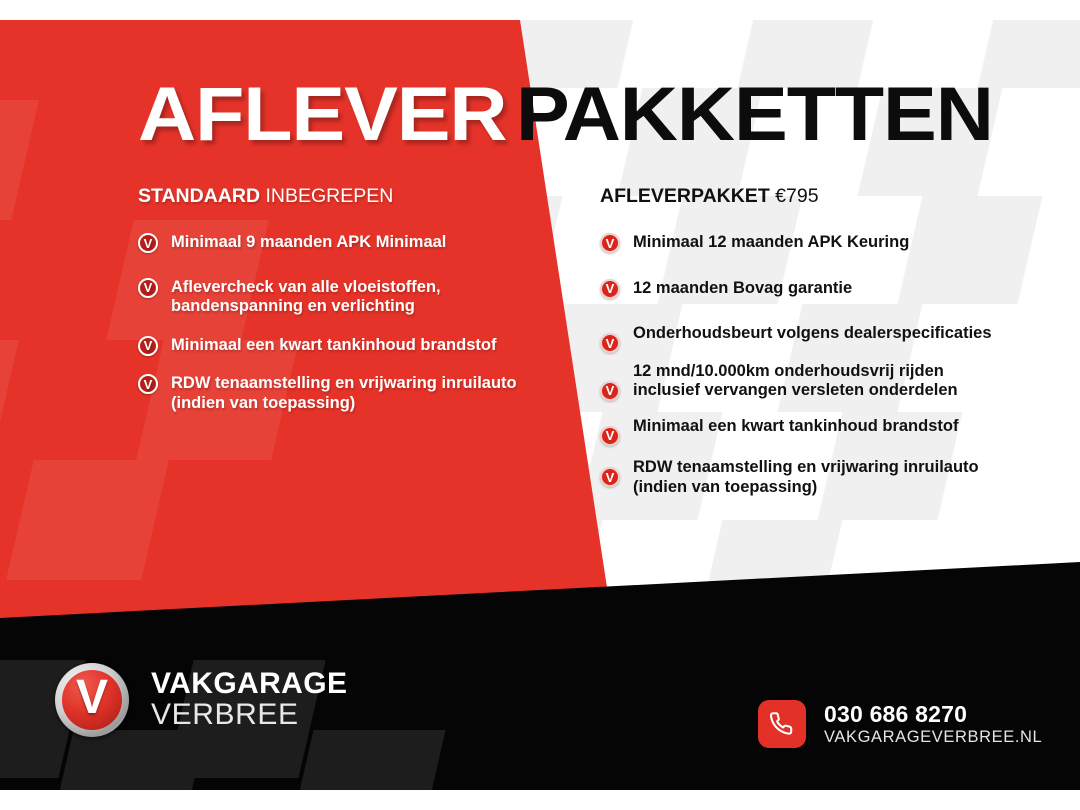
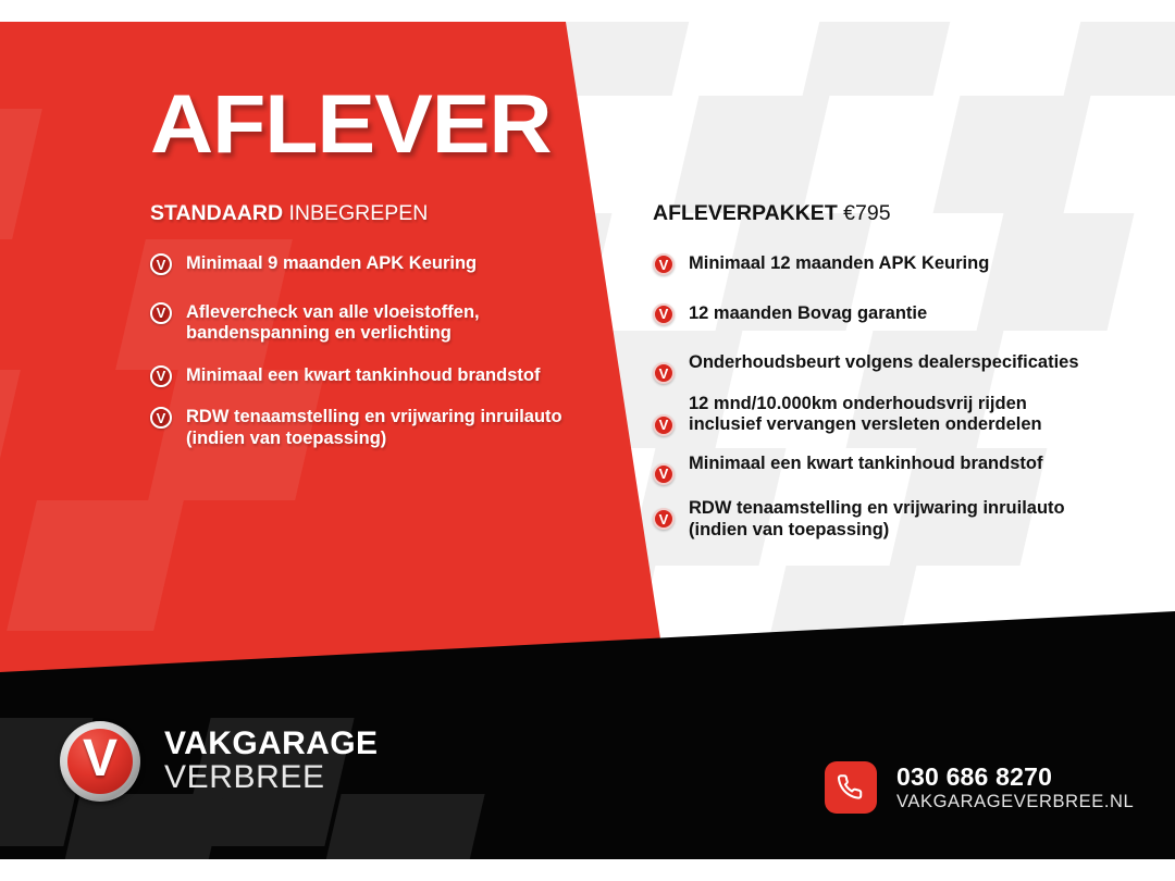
  AFLEVER
- PAKKETTEN
  STANDAARD INBEGREPEN
  V
- Minimaal 9 maanden APK Minimaal
+ Minimaal 9 maanden APK Keuring
  V
  Aflevercheck van alle vloeistoffen, bandenspanning en verlichting
  V
  Minimaal een kwart tankinhoud brandstof
  V
  RDW tenaamstelling en vrijwaring inruilauto (indien van toepassing)
  AFLEVERPAKKET €795
  V
  Minimaal 12 maanden APK Keuring
  V
  12 maanden Bovag garantie
  V
  Onderhoudsbeurt volgens dealerspecificaties
  V
  12 mnd/10.000km onderhoudsvrij rijden inclusief vervangen versleten onderdelen
  V
  Minimaal een kwart tankinhoud brandstof
  V
  RDW tenaamstelling en vrijwaring inruilauto (indien van toepassing)
  V
  VAKGARAGE
  VERBREE
  030 686 8270
  VAKGARAGEVERBREE.NL
